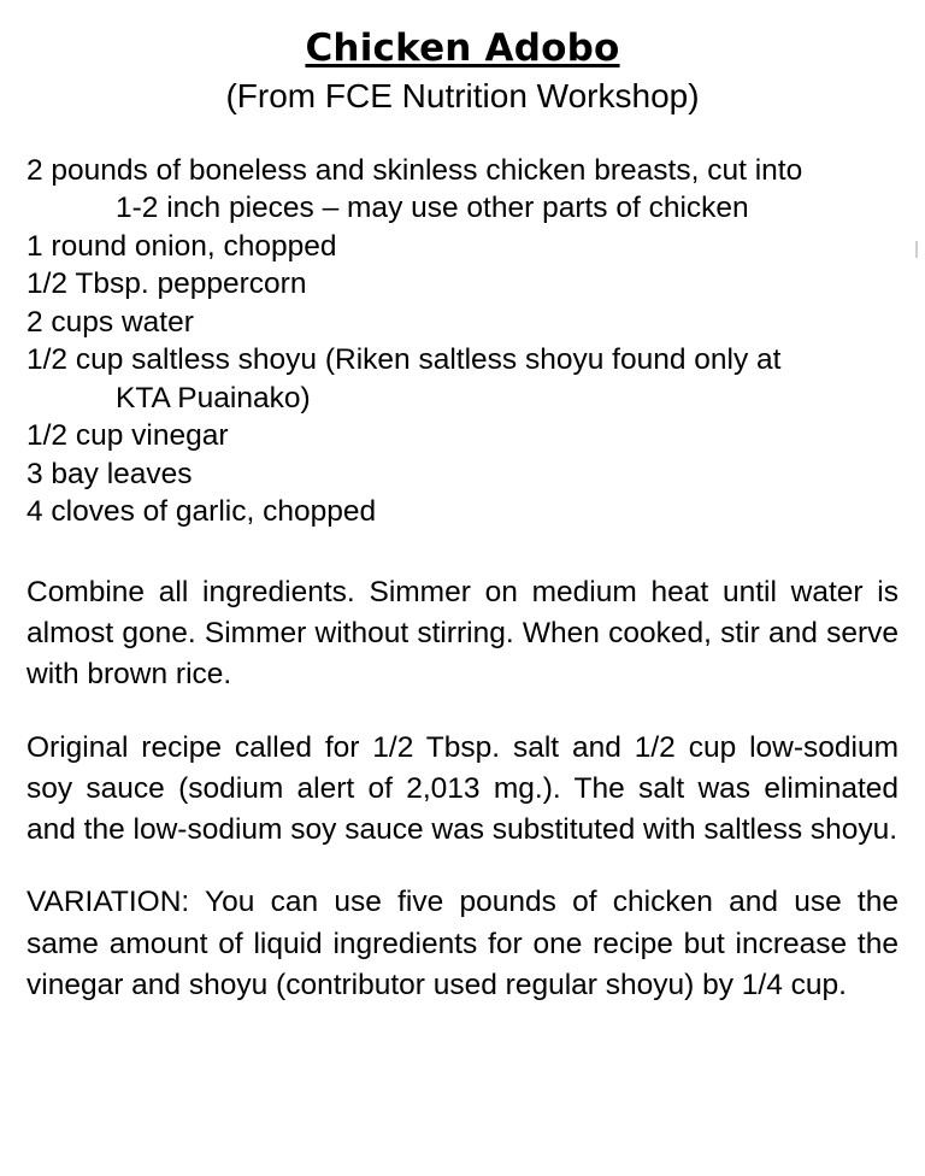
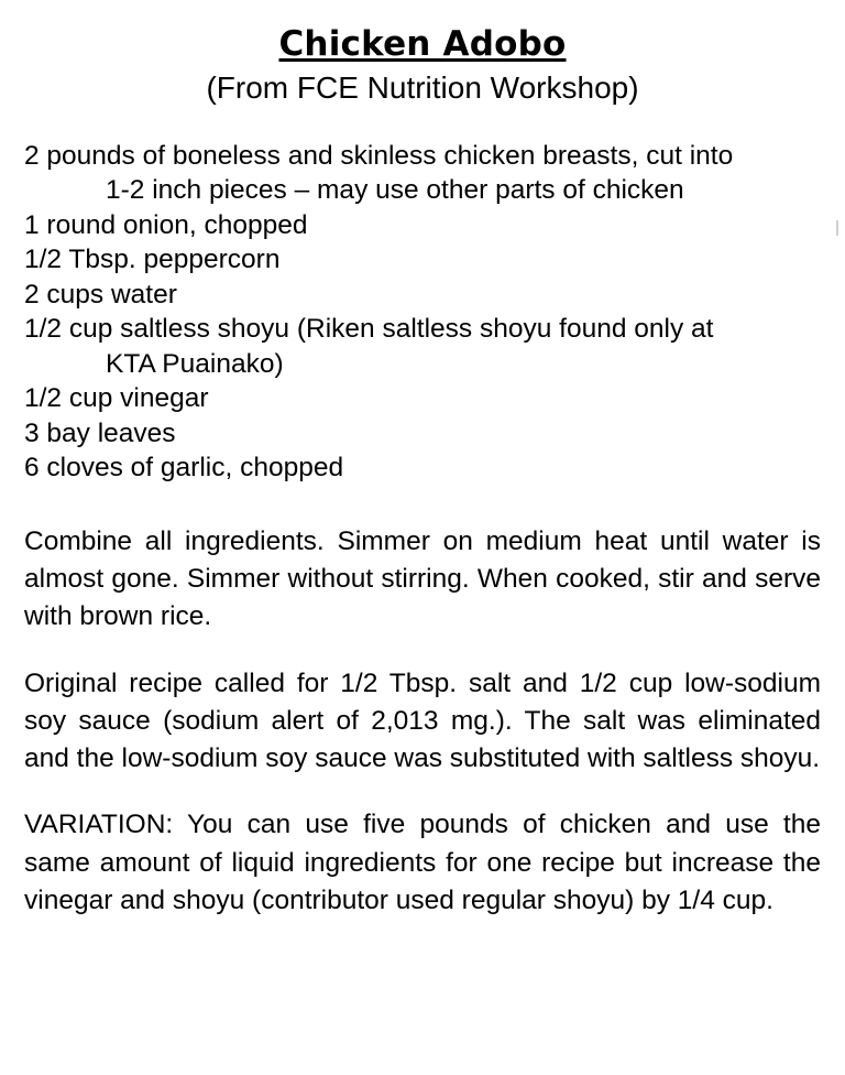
  Chicken Adobo
  (From FCE Nutrition Workshop)
  2 pounds of boneless and skinless chicken breasts, cut into
  1-2 inch pieces – may use other parts of chicken
  1 round onion, chopped
  1/2 Tbsp. peppercorn
  2 cups water
  1/2 cup saltless shoyu (Riken saltless shoyu found only at
  KTA Puainako)
  1/2 cup vinegar
  3 bay leaves
- 4 cloves of garlic, chopped
+ 6 cloves of garlic, chopped
  Combine all ingredients. Simmer on medium heat until water is almost gone. Simmer without stirring. When cooked, stir and serve with brown rice.
  Original recipe called for 1/2 Tbsp. salt and 1/2 cup low-sodium soy sauce (sodium alert of 2,013 mg.). The salt was eliminated and the low-sodium soy sauce was substituted with saltless shoyu.
  VARIATION: You can use five pounds of chicken and use the same amount of liquid ingredients for one recipe but increase the vinegar and shoyu (contributor used regular shoyu) by 1/4 cup.
